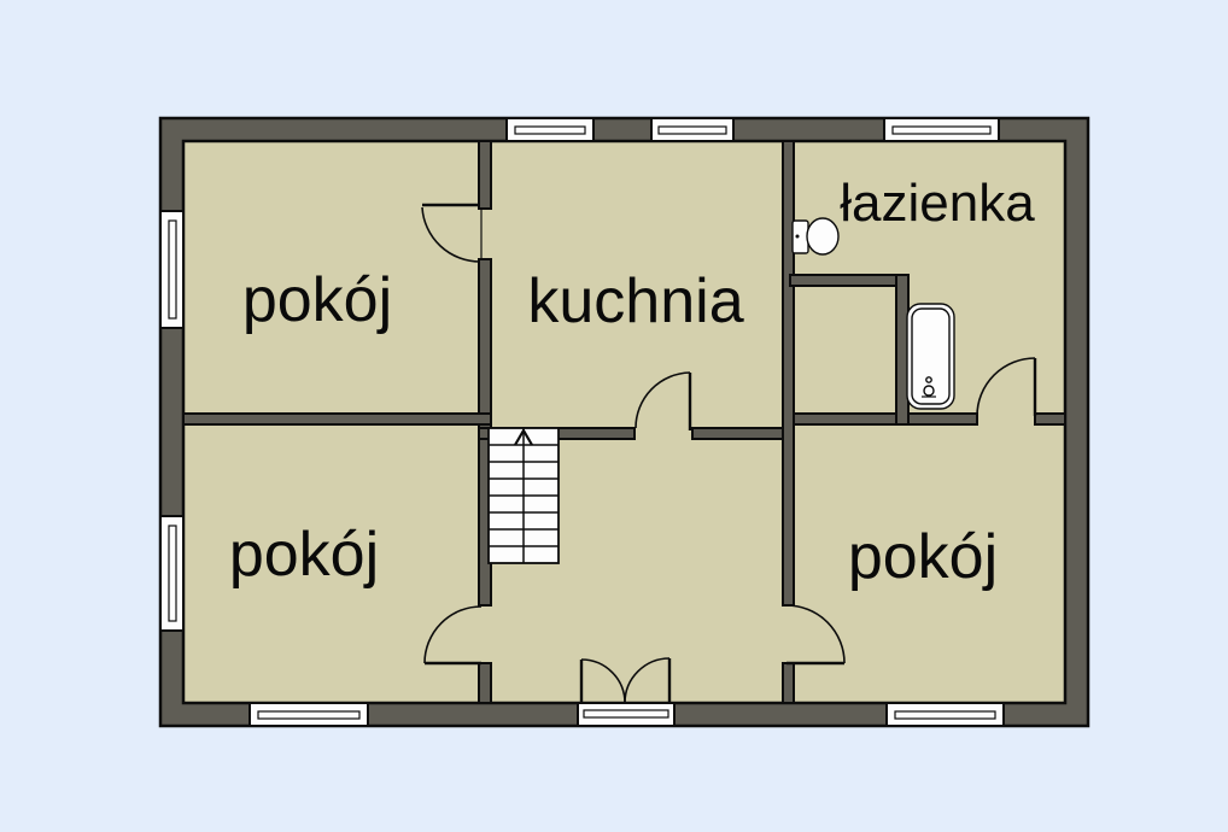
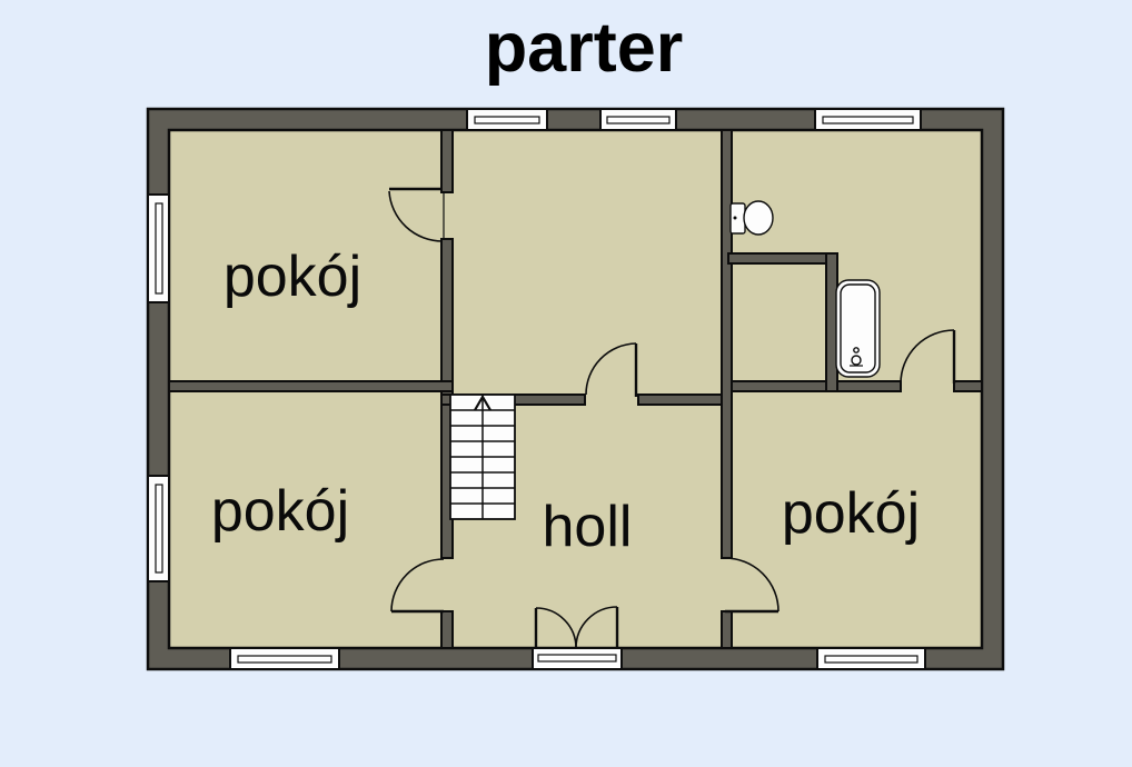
+ parter
  pokój
- kuchnia
- łazienka
  pokój
+ holl
  pokój
